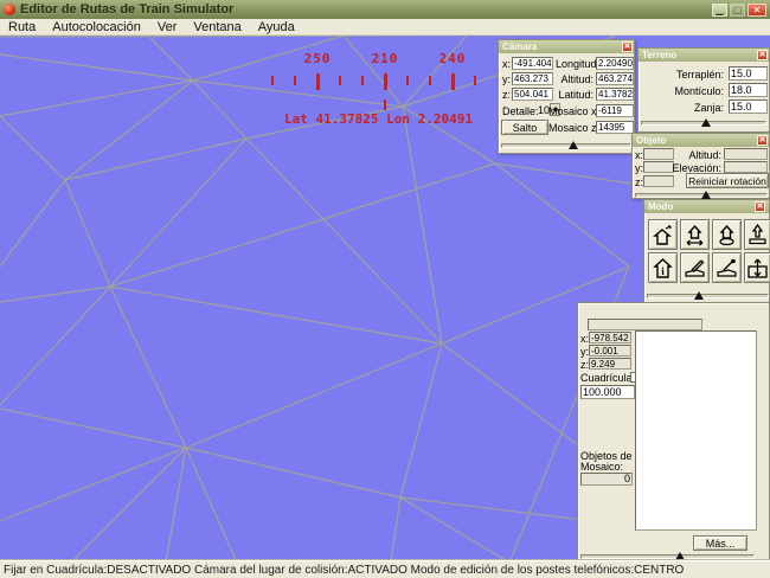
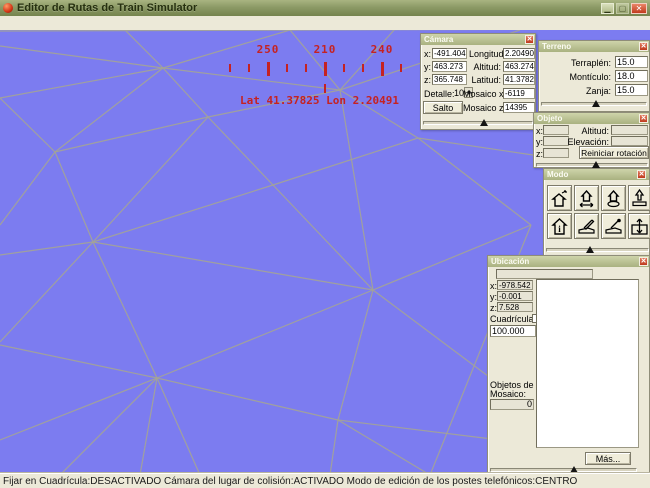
  Editor de Rutas de Train Simulator
  ▁
  ▢
  ✕
- Ruta
- Autocolocación
- Ver
- Ventana
- Ayuda
  250
  210
  240
  Lat 41.37825 Lon 2.20491
  Cámara
  x:
  -491.404
  Longitud
  2.20490
  y:
  463.273
  Altitud:
  463.274
  z:
- 504.041
+ 365.748
  Latitud:
  41.3782
  Detalle:
  10
  Mosaico x
  -6119
  Salto
  Mosaico z
  14395
  Terreno
  Terraplén:
  15.0
  Montículo:
  18.0
  Zanja:
  15.0
  Objeto
  x:
  Altitud:
  y:
  Elevación:
  z:
  Reiniciar rotación
  Modo
  i
+ Ubicación
  x:
  -978.542
  y:
  -0.001
  z:
- 9.249
+ 7.528
  Cuadrícul
  100.000
  Objetos de
  Mosaico:
  0
  Más...
  Fijar en Cuadrícula:DESACTIVADO Cámara del lugar de colisión:ACTIVADO Modo de edición de los postes telefónicos:CENTRO
